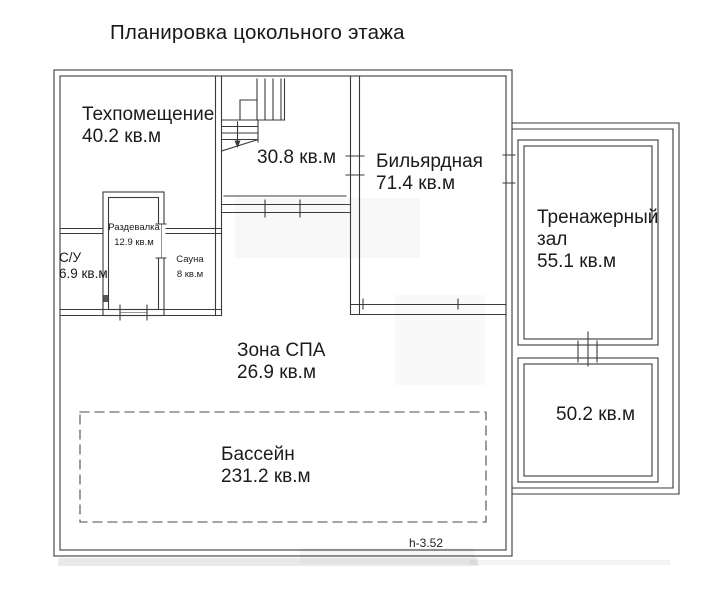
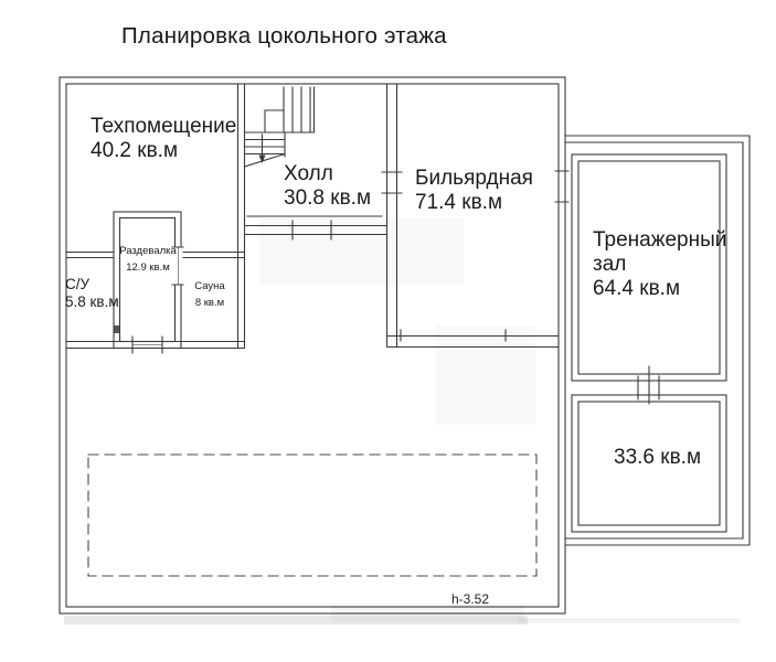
  Планировка цокольного этажа
  Техпомещение
  40.2 кв.м
+ Холл
  30.8 кв.м
  Бильярдная
  71.4 кв.м
  Тренажерный зал
- 55.1 кв.м
+ 64.4 кв.м
  Раздевалка
  12.9 кв.м
  С/У
- 6.9 кв.м
+ 5.8 кв.м
  Сауна
  8 кв.м
- Зона СПА
- 26.9 кв.м
- Бассейн
- 231.2 кв.м
- 50.2 кв.м
+ 33.6 кв.м
  h-3.52
